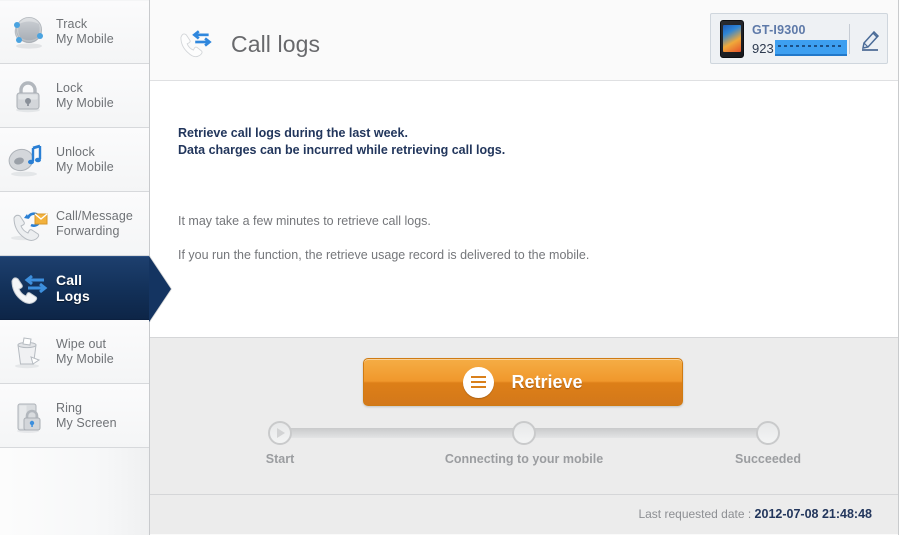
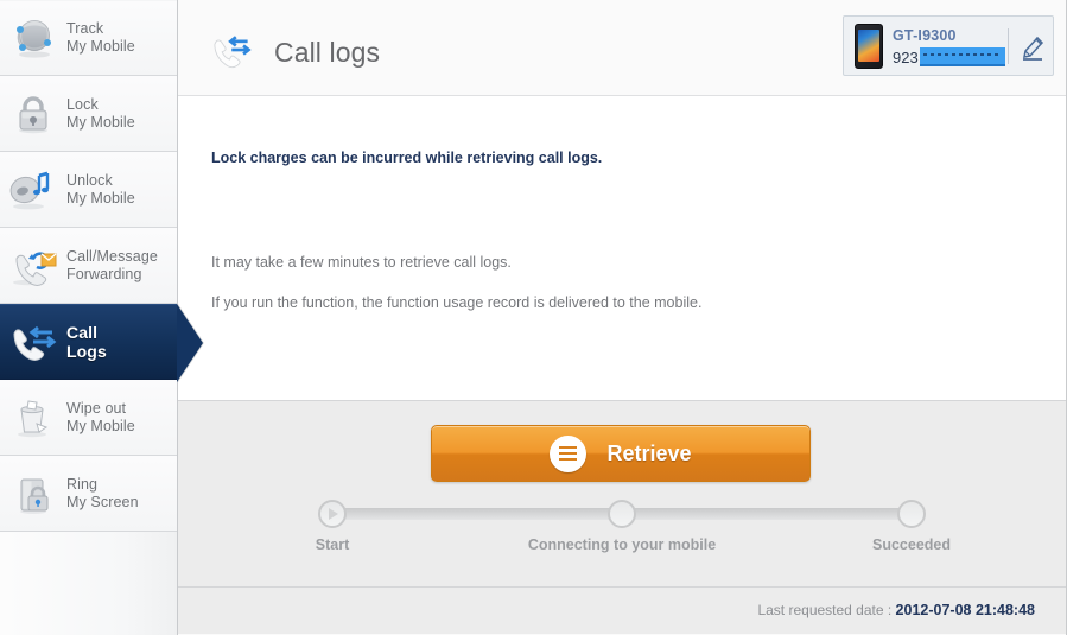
  Track
  My Mobile
  Lock
  My Mobile
  Unlock
  My Mobile
  Call/Message
  Forwarding
  Call
  Logs
  Wipe out
  My Mobile
  Ring
  My Screen
  Call logs
  GT-I9300
  923
- Retrieve call logs during the last week.
- Data charges can be incurred while retrieving call logs.
+ Lock charges can be incurred while retrieving call logs.
  It may take a few minutes to retrieve call logs.
- If you run the function, the retrieve usage record is delivered to the mobile.
+ If you run the function, the function usage record is delivered to the mobile.
  Retrieve
  Start
  Connecting to your mobile
  Succeeded
  Last requested date : 2012-07-08 21:48:48
